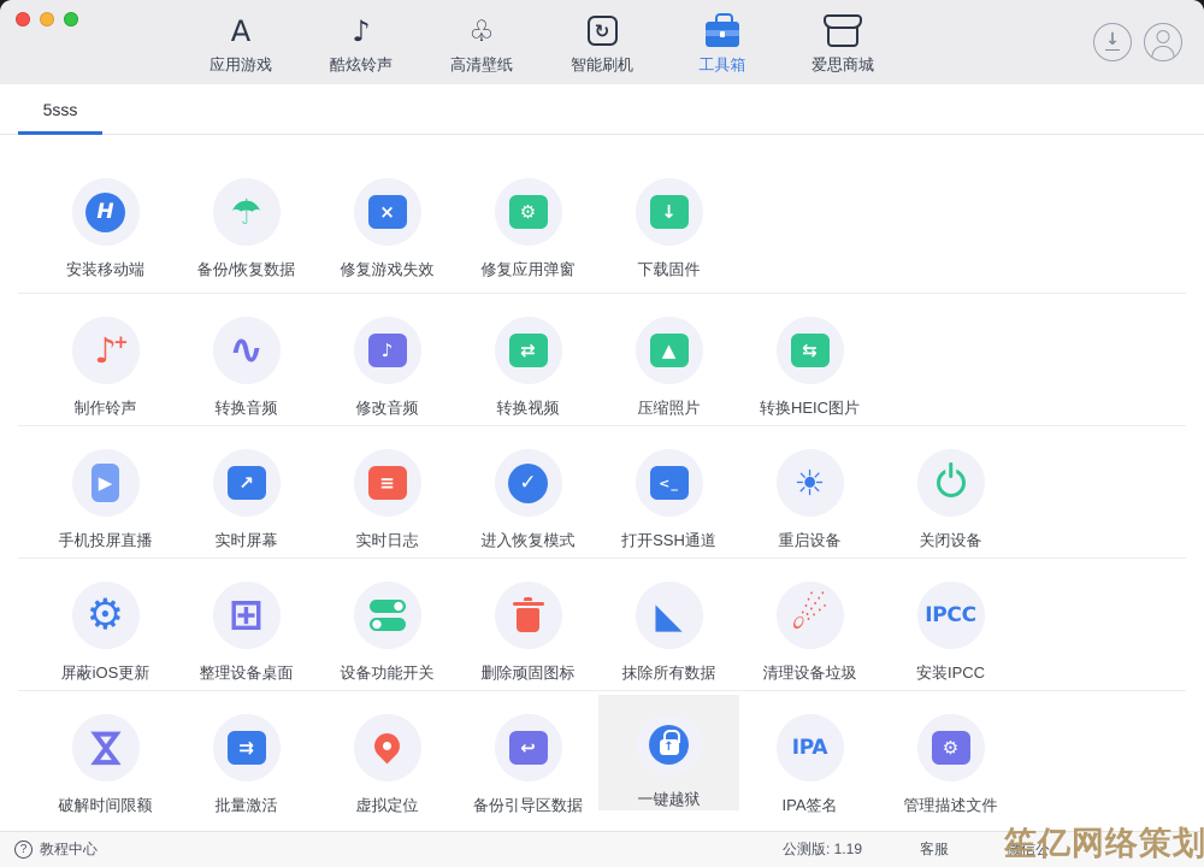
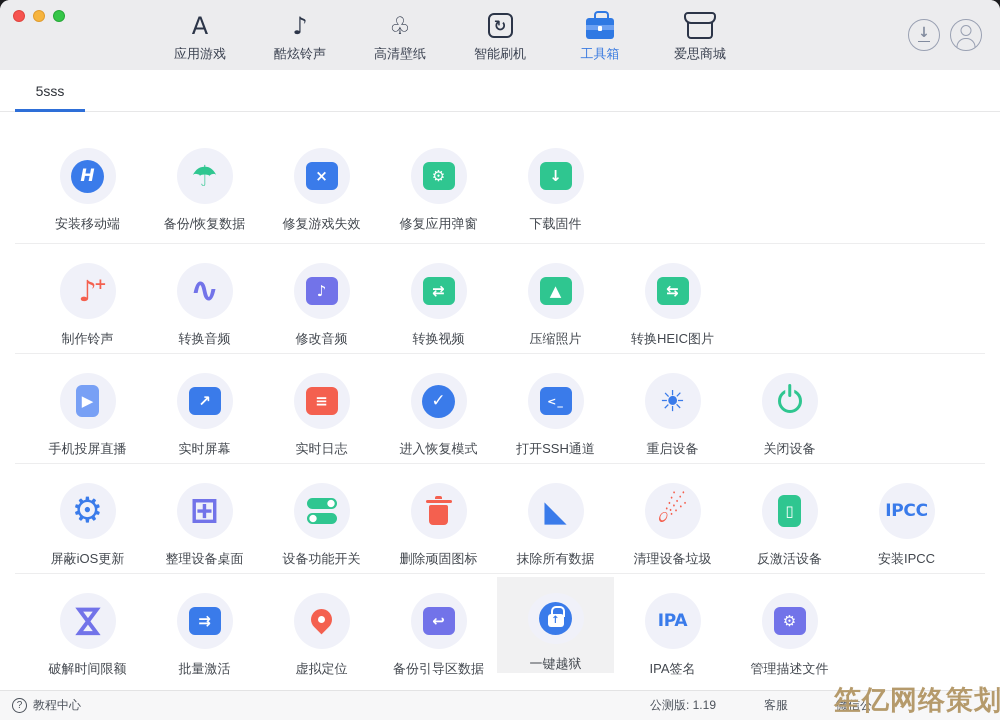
  A
  应用游戏
  ♪
  酷炫铃声
  ♧
  高清壁纸
  智能刷机
  工具箱
  爱思商城
  5sss
  H
  安装移动端
  ☂
  备份/恢复数据
  ×
  修复游戏失效
  ⚙
  修复应用弹窗
  ↓
  下载固件
  ♪
  制作铃声
  ∿
  转换音频
  ♪
  修改音频
  ⇄
  转换视频
  ▲
  压缩照片
  ⇆
  转换HEIC图片
  ▶
  手机投屏直播
  ↗
  实时屏幕
  ≡
  实时日志
  ✓
  进入恢复模式
  <_
  打开SSH通道
  ☀
  重启设备
  关闭设备
  ⚙
  屏蔽iOS更新
  ⊞
  整理设备桌面
  设备功能开关
  删除顽固图标
  ◣
  抹除所有数据
  ☄
  清理设备垃圾
+ ▯
+ 反激活设备
  IPCC
  安装IPCC
  破解时间限额
  ⇉
  批量激活
  虚拟定位
  ↩
  备份引导区数据
  一键越狱
  IPA
  IPA签名
  ⚙
  管理描述文件
  教程中心
  公测版: 1.19
  客服
  微信公
  笙亿网络策划
